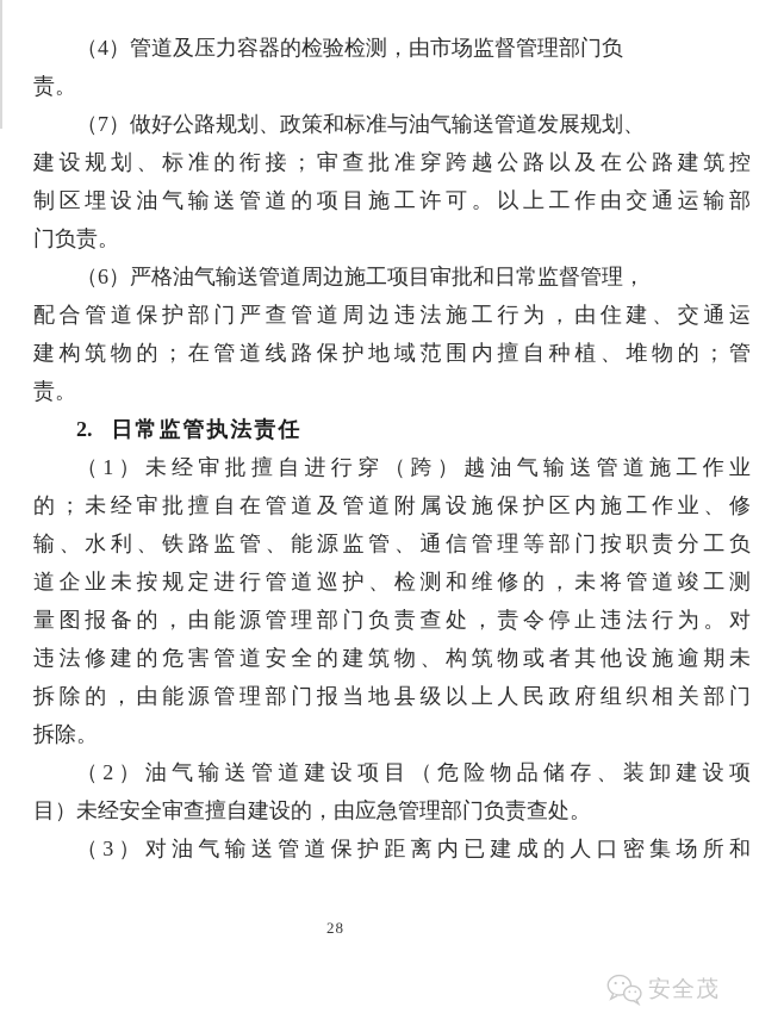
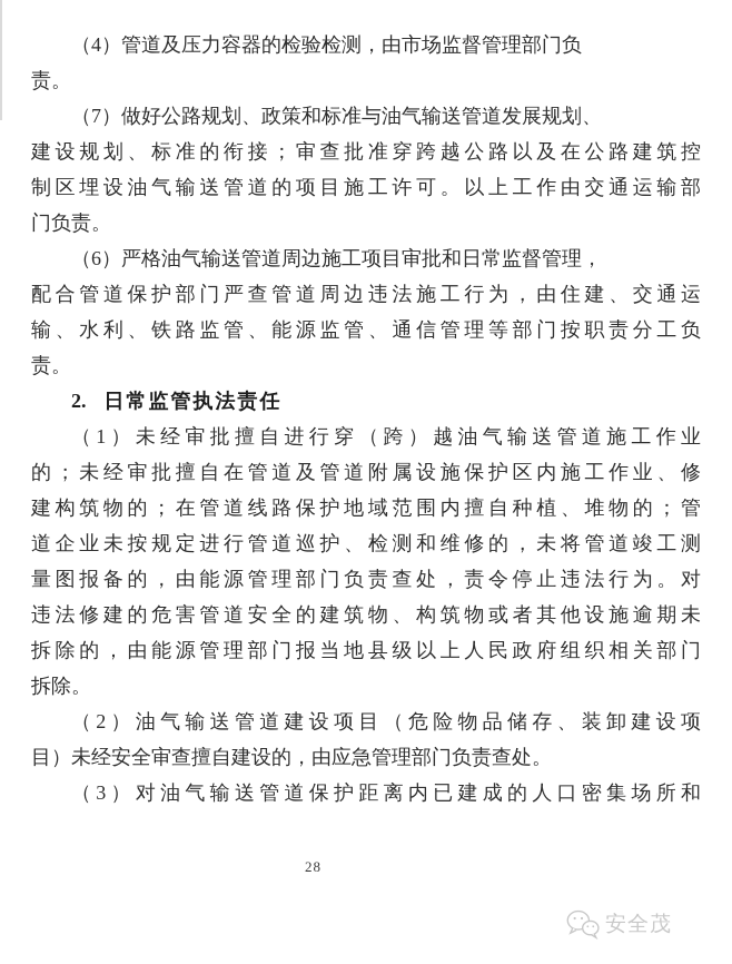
  （4）管道及压力容器的检验检测，由市场监督管理部门负
  责。
  （7）做好公路规划、政策和标准与油气输送管道发展规划、
  建设规划、标准的衔接；审查批准穿跨越公路以及在公路建筑控
  制区埋设油气输送管道的项目施工许可。以上工作由交通运输部
  门负责。
  （6）严格油气输送管道周边施工项目审批和日常监督管理，
  配合管道保护部门严查管道周边违法施工行为，由住建、交通运
- 建构筑物的；在管道线路保护地域范围内擅自种植、堆物的；管
+ 输、水利、铁路监管、能源监管、通信管理等部门按职责分工负
  责。
  2. 日常监管执法责任
  （1）未经审批擅自进行穿（跨）越油气输送管道施工作业
  的；未经审批擅自在管道及管道附属设施保护区内施工作业、修
- 输、水利、铁路监管、能源监管、通信管理等部门按职责分工负
+ 建构筑物的；在管道线路保护地域范围内擅自种植、堆物的；管
  道企业未按规定进行管道巡护、检测和维修的，未将管道竣工测
  量图报备的，由能源管理部门负责查处，责令停止违法行为。对
  违法修建的危害管道安全的建筑物、构筑物或者其他设施逾期未
  拆除的，由能源管理部门报当地县级以上人民政府组织相关部门
  拆除。
  （2）油气输送管道建设项目（危险物品储存、装卸建设项
  目）未经安全审查擅自建设的，由应急管理部门负责查处。
  （3）对油气输送管道保护距离内已建成的人口密集场所和
  28
  安全茂
